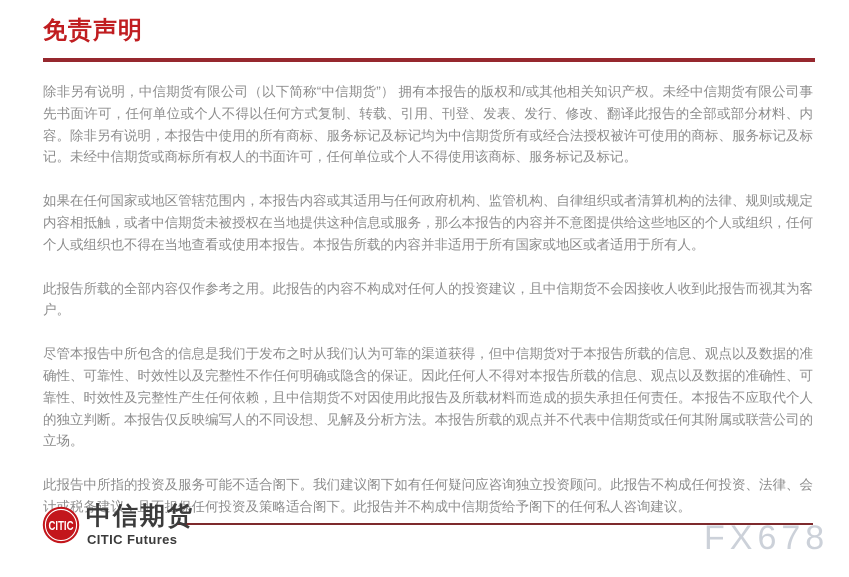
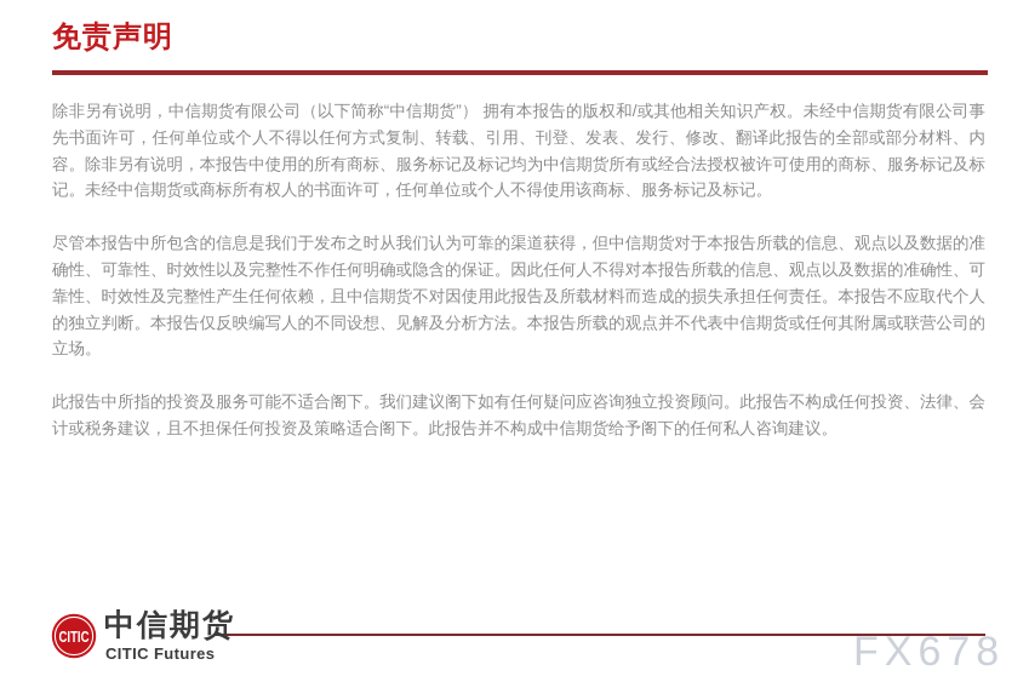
  免责声明
  除非另有说明，中信期货有限公司（以下简称“中信期货”） 拥有本报告的版权和/或其他相关知识产权。未经中信期货有限公司事先书面许可，任何单位或个人不得以任何方式复制、转载、引用、刊登、发表、发行、修改、翻译此报告的全部或部分材料、内容。除非另有说明，本报告中使用的所有商标、服务标记及标记均为中信期货所有或经合法授权被许可使用的商标、服务标记及标记。未经中信期货或商标所有权人的书面许可，任何单位或个人不得使用该商标、服务标记及标记。
- 如果在任何国家或地区管辖范围内，本报告内容或其适用与任何政府机构、监管机构、自律组织或者清算机构的法律、规则或规定内容相抵触，或者中信期货未被授权在当地提供这种信息或服务，那么本报告的内容并不意图提供给这些地区的个人或组织，任何个人或组织也不得在当地查看或使用本报告。本报告所载的内容并非适用于所有国家或地区或者适用于所有人。
- 此报告所载的全部内容仅作参考之用。此报告的内容不构成对任何人的投资建议，且中信期货不会因接收人收到此报告而视其为客户。
  尽管本报告中所包含的信息是我们于发布之时从我们认为可靠的渠道获得，但中信期货对于本报告所载的信息、观点以及数据的准确性、可靠性、时效性以及完整性不作任何明确或隐含的保证。因此任何人不得对本报告所载的信息、观点以及数据的准确性、可靠性、时效性及完整性产生任何依赖，且中信期货不对因使用此报告及所载材料而造成的损失承担任何责任。本报告不应取代个人的独立判断。本报告仅反映编写人的不同设想、见解及分析方法。本报告所载的观点并不代表中信期货或任何其附属或联营公司的立场。
  此报告中所指的投资及服务可能不适合阁下。我们建议阁下如有任何疑问应咨询独立投资顾问。此报告不构成任何投资、法律、会计或税务建议，且不担保任何投资及策略适合阁下。此报告并不构成中信期货给予阁下的任何私人咨询建议。
  CITIC
  中信期货
  CITIC Futures
  FX678
